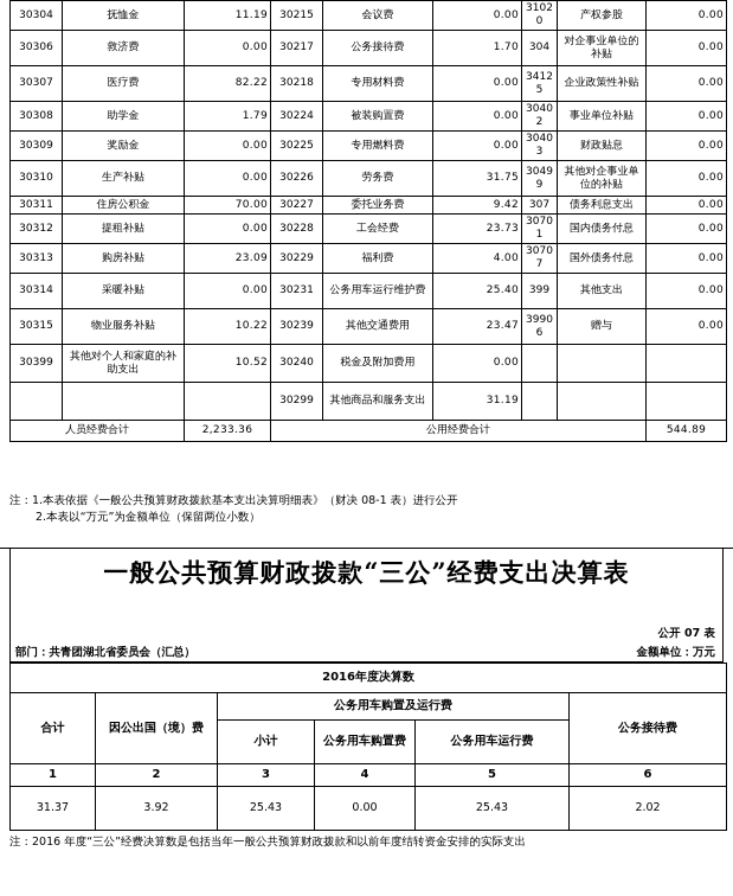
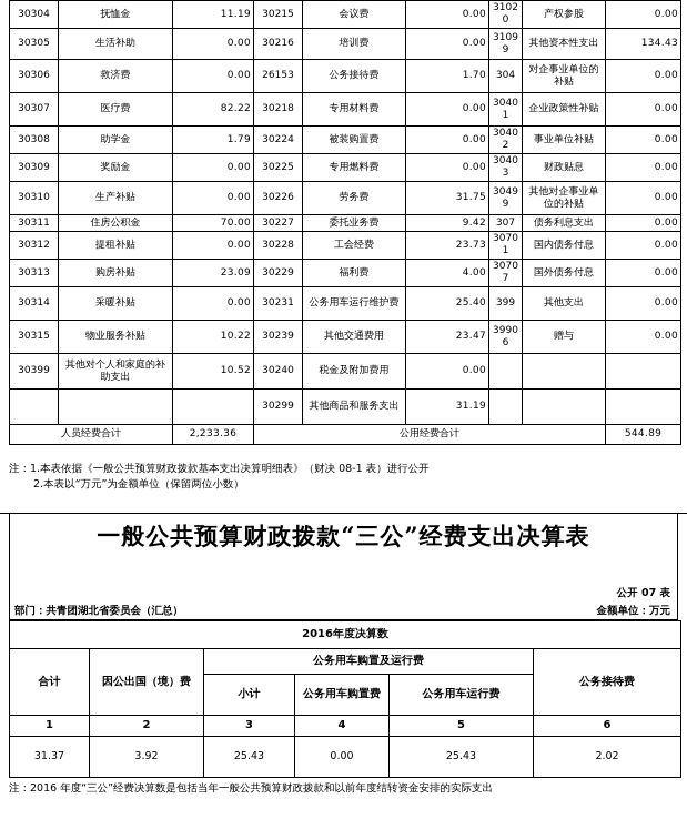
  30304	抚恤金	11.19	30215	会议费	0.00	31020	产权参股	0.00
+ 30305	生活补助	0.00	30216	培训费	0.00	31099	其他资本性支出	134.43
- 30306	救济费	0.00	30217	公务接待费	1.70	304	对企事业单位的补贴	0.00
+ 30306	救济费	0.00	26153	公务接待费	1.70	304	对企事业单位的补贴	0.00
- 30307	医疗费	82.22	30218	专用材料费	0.00	34125	企业政策性补贴	0.00
+ 30307	医疗费	82.22	30218	专用材料费	0.00	30401	企业政策性补贴	0.00
  30308	助学金	1.79	30224	被装购置费	0.00	30402	事业单位补贴	0.00
  30309	奖励金	0.00	30225	专用燃料费	0.00	30403	财政贴息	0.00
  30310	生产补贴	0.00	30226	劳务费	31.75	30499	其他对企事业单位的补贴	0.00
  30311	住房公积金	70.00	30227	委托业务费	9.42	307	债务利息支出	0.00
  30312	提租补贴	0.00	30228	工会经费	23.73	30701	国内债务付息	0.00
  30313	购房补贴	23.09	30229	福利费	4.00	30707	国外债务付息	0.00
  30314	采暖补贴	0.00	30231	公务用车运行维护费	25.40	399	其他支出	0.00
  30315	物业服务补贴	10.22	30239	其他交通费用	23.47	39906	赠与	0.00
  30399	其他对个人和家庭的补助支出	10.52	30240	税金及附加费用	0.00
  			30299	其他商品和服务支出	31.19
  人员经费合计	2,233.36	公用经费合计	544.89
  注：1.本表依据《一般公共预算财政拨款基本支出决算明细表》（财决 08-1 表）进行公开
  2.本表以“万元”为金额单位（保留两位小数）
  一般公共预算财政拨款“三公”经费支出决算表
  公开 07 表
  部门：共青团湖北省委员会（汇总）
  金额单位：万元
  2016年度决算数
  合计	因公出国（境）费	公务用车购置及运行费	公务接待费
  小计	公务用车购置费	公务用车运行费
  1	2	3	4	5	6
  31.37	3.92	25.43	0.00	25.43	2.02
  注：2016 年度“三公”经费决算数是包括当年一般公共预算财政拨款和以前年度结转资金安排的实际支出
